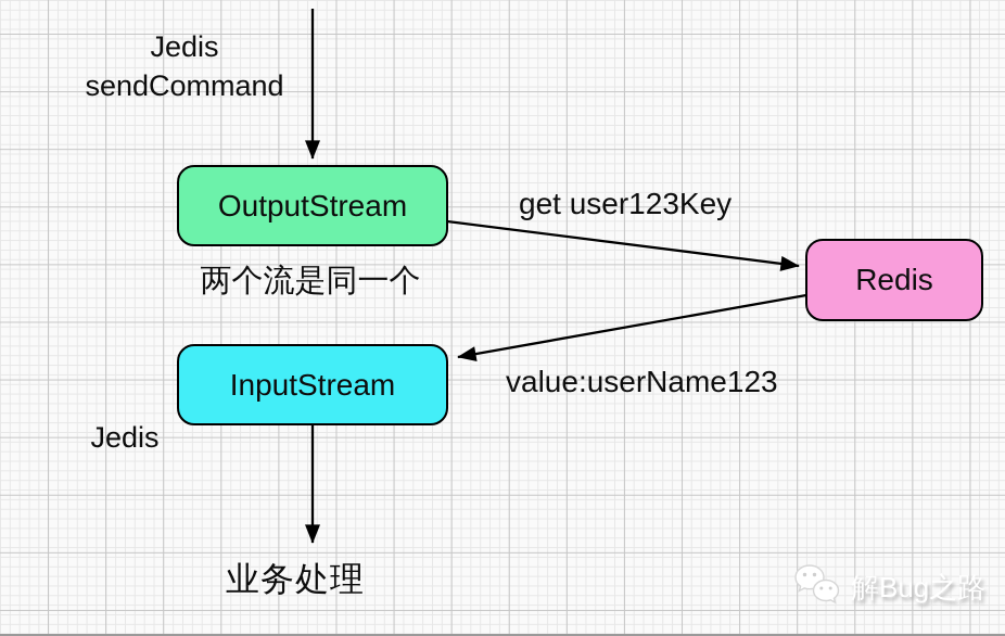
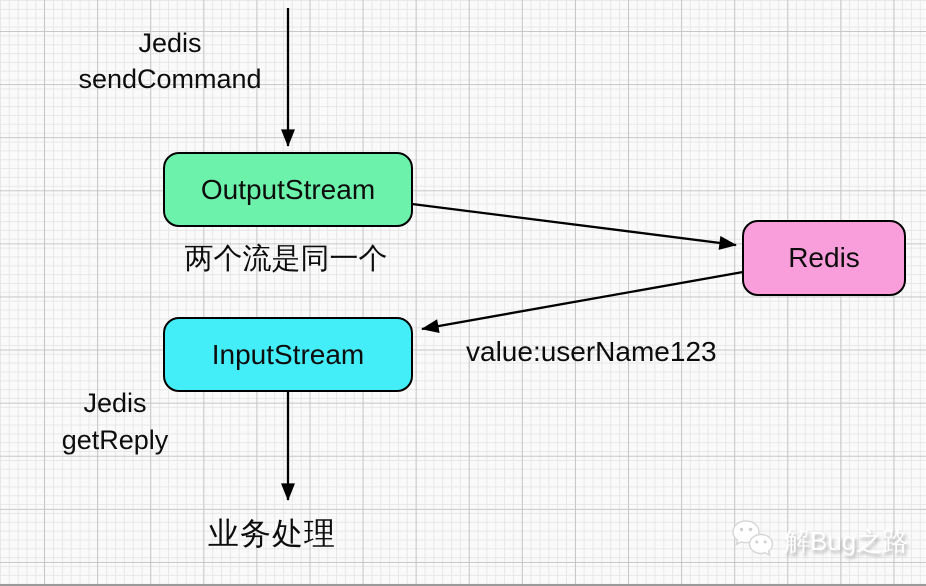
  OutputStream
  Redis
  InputStream
  Jedis
  sendCommand
- get user123Key
  两个流是同一个
  value:userName123
  Jedis
+ getReply
  业务处理
  解Bug之路
